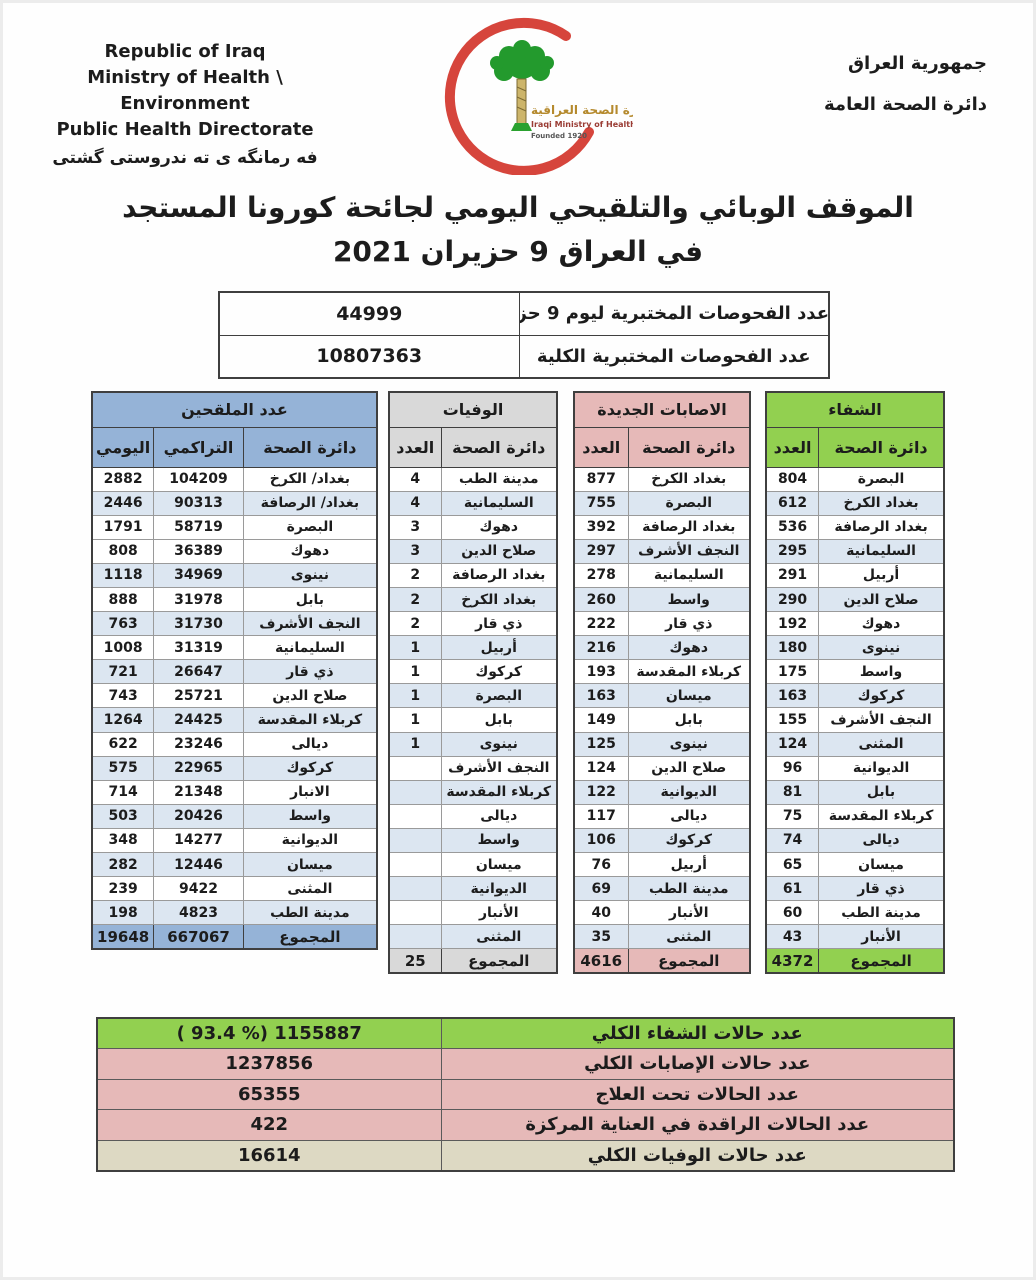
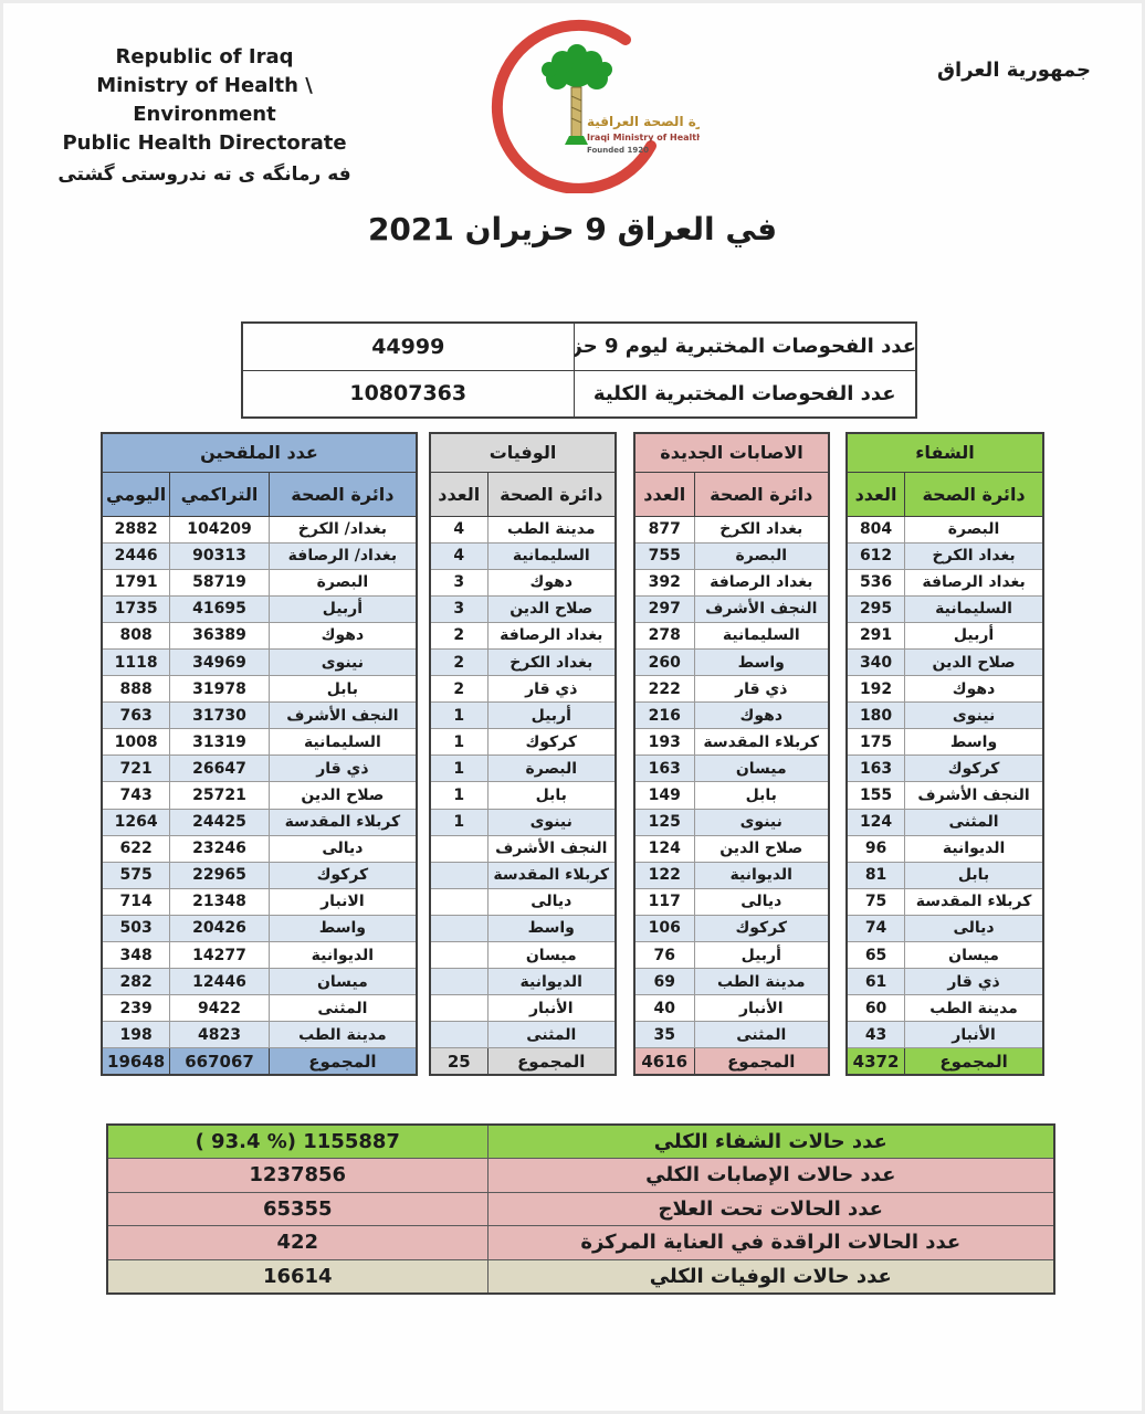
  Republic of Iraq
  Ministry of Health \ Environment
  Public Health Directorate
  فه رمانگه ى ته ندروستى گشتى
  ة الصحة العراقية
  Iraqi Ministry of Health
  Founded 1920
  جمهورية العراق
- دائرة الصحة العامة
- الموقف الوبائي والتلقيحي اليومي لجائحة كورونا المستجد
  في العراق 9 حزيران 2021
  عدد الفحوصات المختبرية ليوم 9 حز	44999
  عدد الفحوصات المختبرية الكلية	10807363
  عدد الملقحين
  دائرة الصحة	التراكمي	اليومي
  بغداد/ الكرخ	104209	2882
  بغداد/ الرصافة	90313	2446
  البصرة	58719	1791
+ أربيل	41695	1735
  دهوك	36389	808
  نينوى	34969	1118
  بابل	31978	888
  النجف الأشرف	31730	763
  السليمانية	31319	1008
  ذي قار	26647	721
  صلاح الدين	25721	743
  كربلاء المقدسة	24425	1264
  ديالى	23246	622
  كركوك	22965	575
  الانبار	21348	714
  واسط	20426	503
  الديوانية	14277	348
  ميسان	12446	282
  المثنى	9422	239
  مدينة الطب	4823	198
  المجموع	667067	19648
  الوفيات
  دائرة الصحة	العدد
  مدينة الطب	4
  السليمانية	4
  دهوك	3
  صلاح الدين	3
  بغداد الرصافة	2
  بغداد الكرخ	2
  ذي قار	2
  أربيل	1
  كركوك	1
  البصرة	1
  بابل	1
  نينوى	1
  النجف الأشرف
  كربلاء المقدسة
  ديالى
  واسط
  ميسان
  الديوانية
  الأنبار
  المثنى
  المجموع	25
  الاصابات الجديدة
  دائرة الصحة	العدد
  بغداد الكرخ	877
  البصرة	755
  بغداد الرصافة	392
  النجف الأشرف	297
  السليمانية	278
  واسط	260
  ذي قار	222
  دهوك	216
  كربلاء المقدسة	193
  ميسان	163
  بابل	149
  نينوى	125
  صلاح الدين	124
  الديوانية	122
  ديالى	117
  كركوك	106
  أربيل	76
  مدينة الطب	69
  الأنبار	40
  المثنى	35
  المجموع	4616
  الشفاء
  دائرة الصحة	العدد
  البصرة	804
  بغداد الكرخ	612
  بغداد الرصافة	536
  السليمانية	295
  أربيل	291
- صلاح الدين	290
+ صلاح الدين	340
  دهوك	192
  نينوى	180
  واسط	175
  كركوك	163
  النجف الأشرف	155
  المثنى	124
  الديوانية	96
  بابل	81
  كربلاء المقدسة	75
  ديالى	74
  ميسان	65
  ذي قار	61
  مدينة الطب	60
  الأنبار	43
  المجموع	4372
  عدد حالات الشفاء الكلي	( 93.4 %) 1155887
  عدد حالات الإصابات الكلي	1237856
  عدد الحالات تحت العلاج	65355
  عدد الحالات الراقدة في العناية المركزة	422
  عدد حالات الوفيات الكلي	16614
